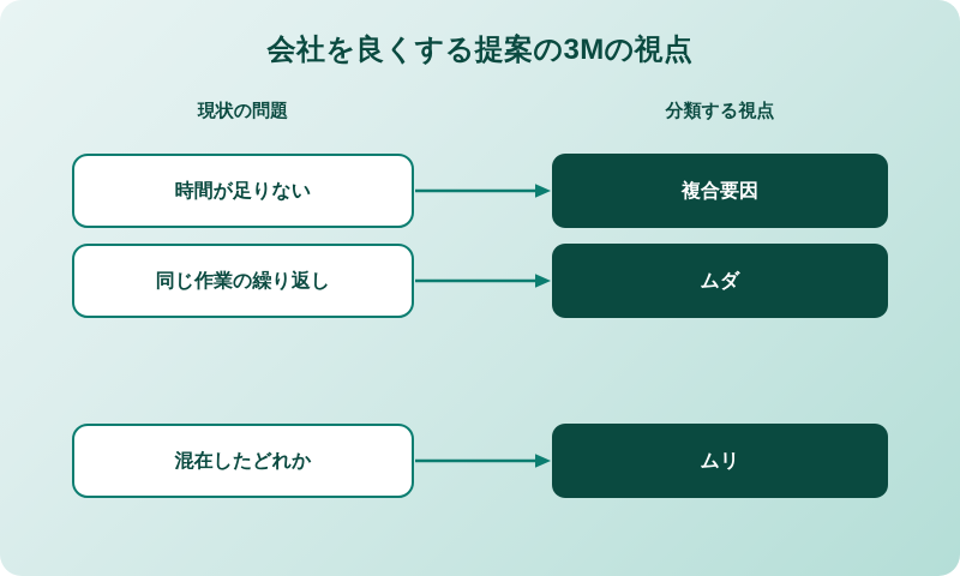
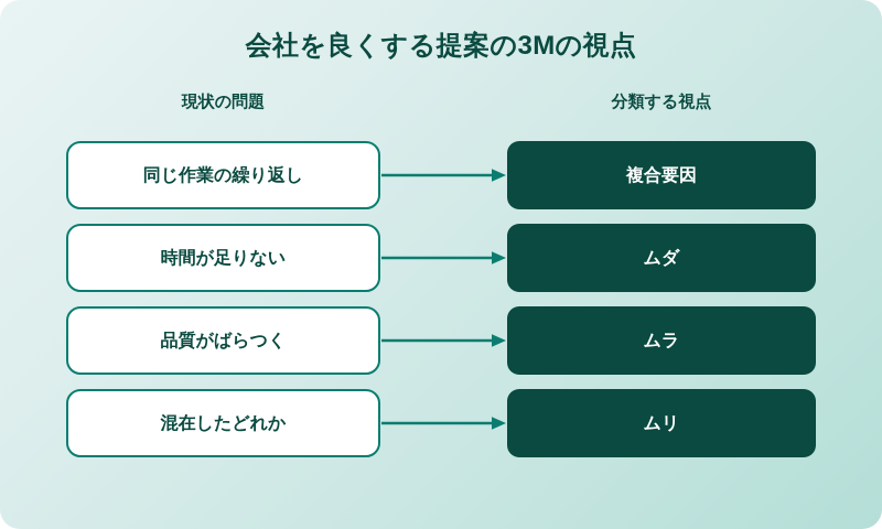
  会社を良くする提案の3Mの視点
  現状の問題
  分類する視点
- 時間が足りない
+ 同じ作業の繰り返し
  複合要因
- 同じ作業の繰り返し
+ 時間が足りない
  ムダ
+ 品質がばらつく
+ ムラ
  混在したどれか
  ムリ
